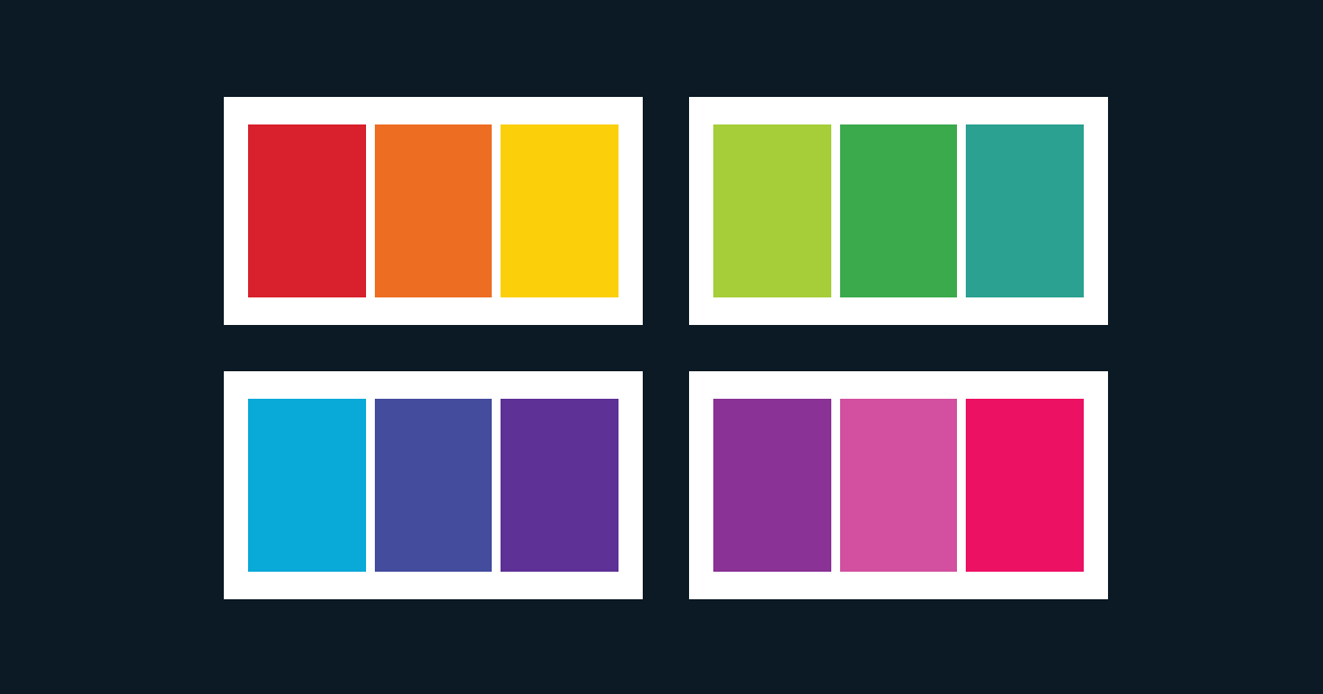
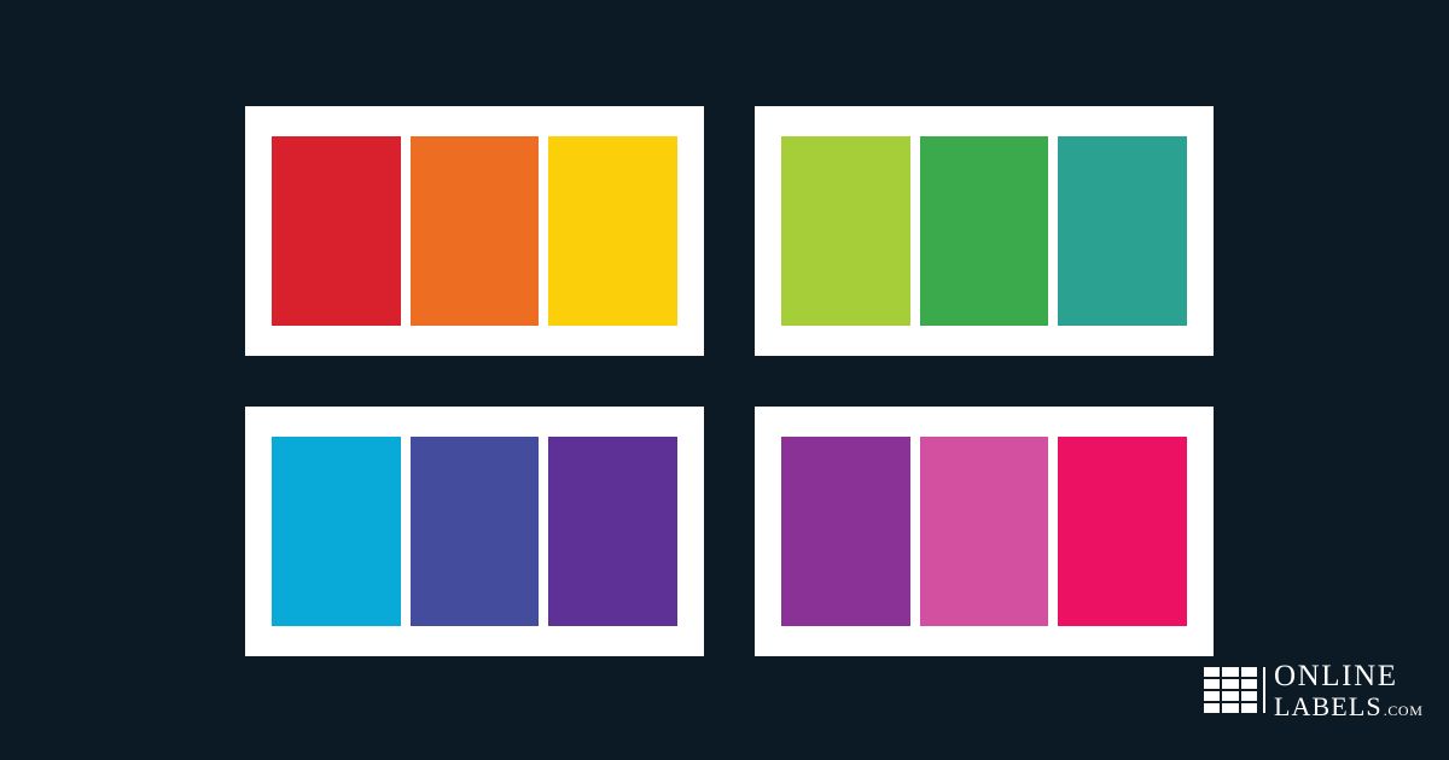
+ ONLINE
+ LABELS
+ .COM
